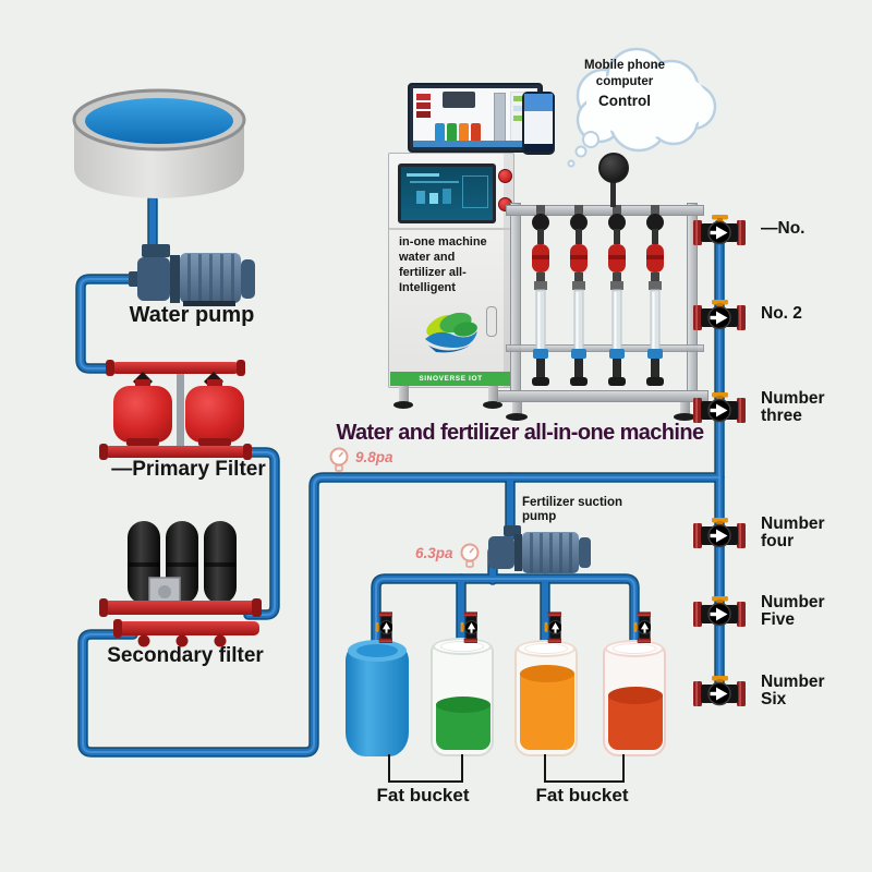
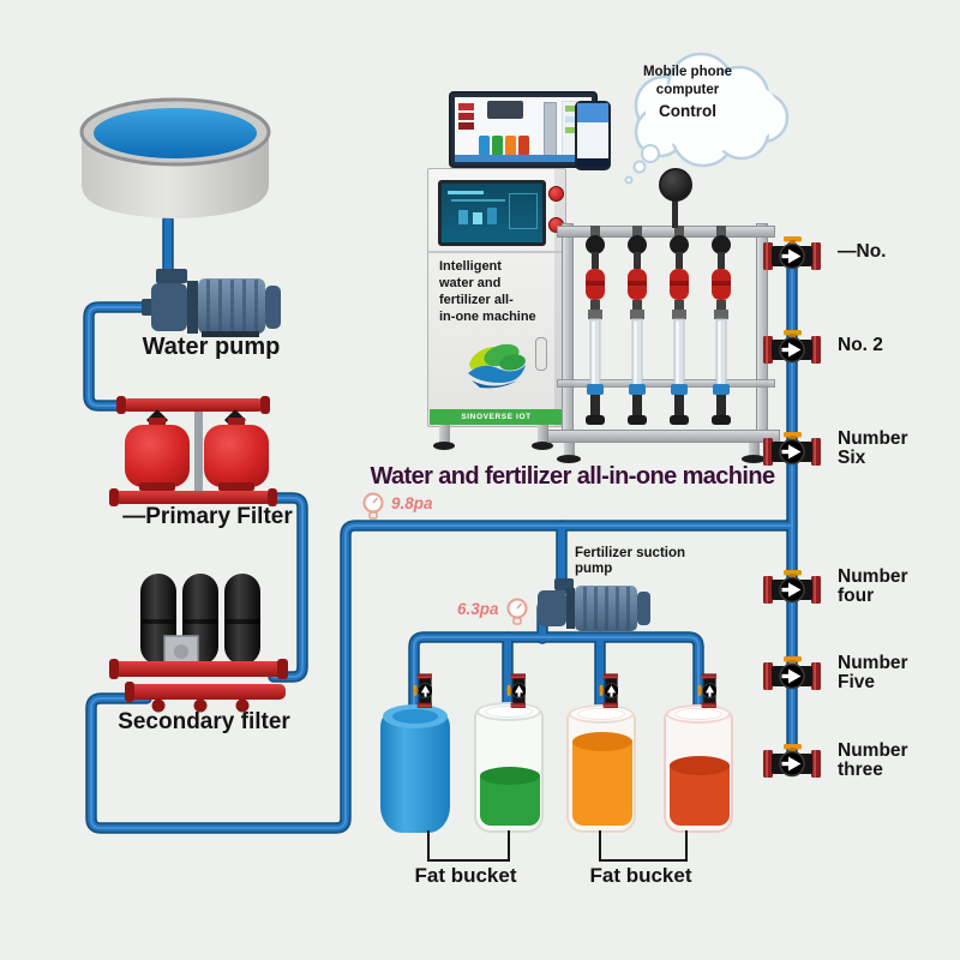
  Water pump
  —Primary Filter
  Secondary filter
  Mobile phone
  computer
  Control
- in-one machine
+ Intelligent
  water and
  fertilizer all-
- Intelligent
+ in-one machine
  Water and fertilizer all-in-one machine
  9.8pa
  6.3pa
  Fertilizer suction
  pump
  —No.
  No. 2
- Number three
+ Number Six
  Number four
  Number Five
- Number Six
+ Number three
  Fat bucket
  Fat bucket
